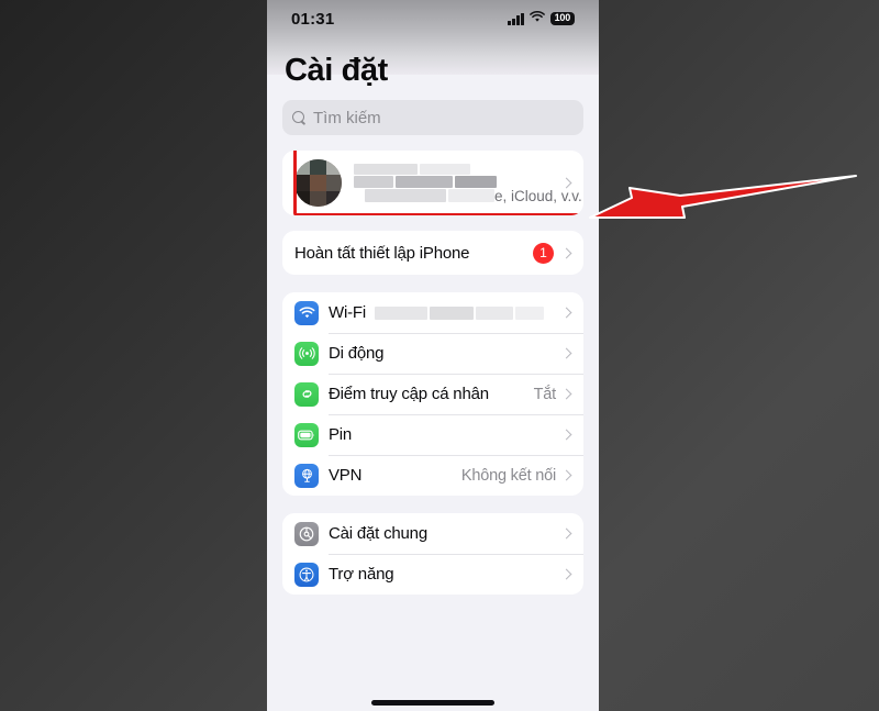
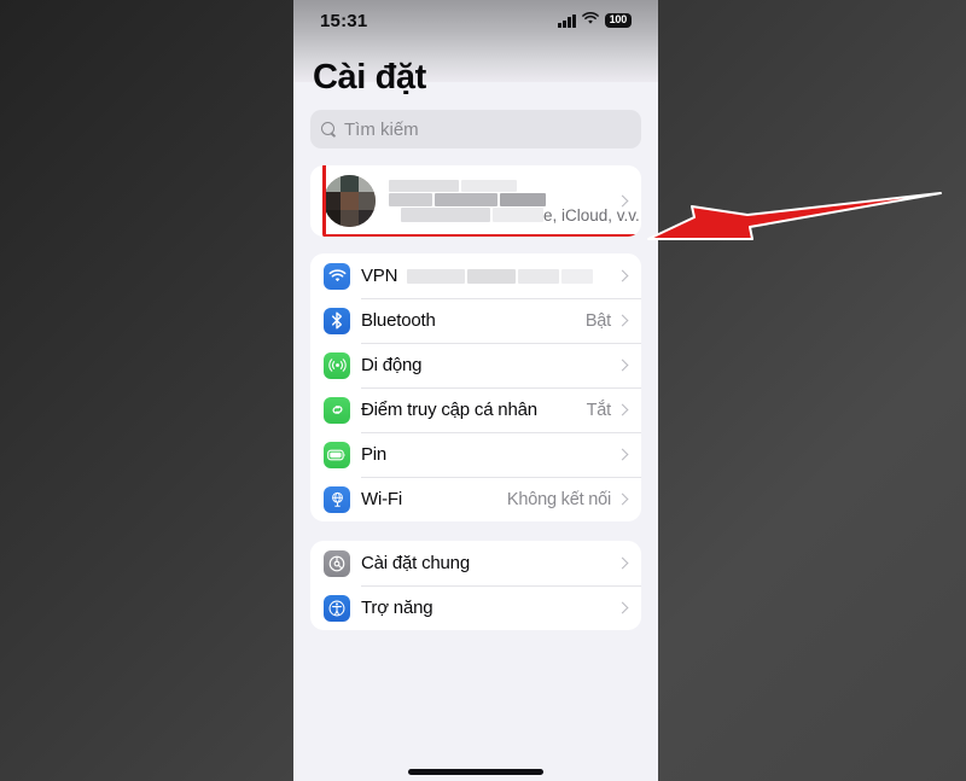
- 01:31
+ 15:31
  100
  Cài đặt
  Tìm kiếm
  e, iCloud, v.v.
- Hoàn tất thiết lập iPhone
- 1
- Wi-Fi
+ VPN
+ Bluetooth
+ Bật
  Di động
  Điểm truy cập cá nhân
  Tắt
  Pin
- VPN
+ Wi-Fi
  Không kết nối
  Cài đặt chung
  Trợ năng
